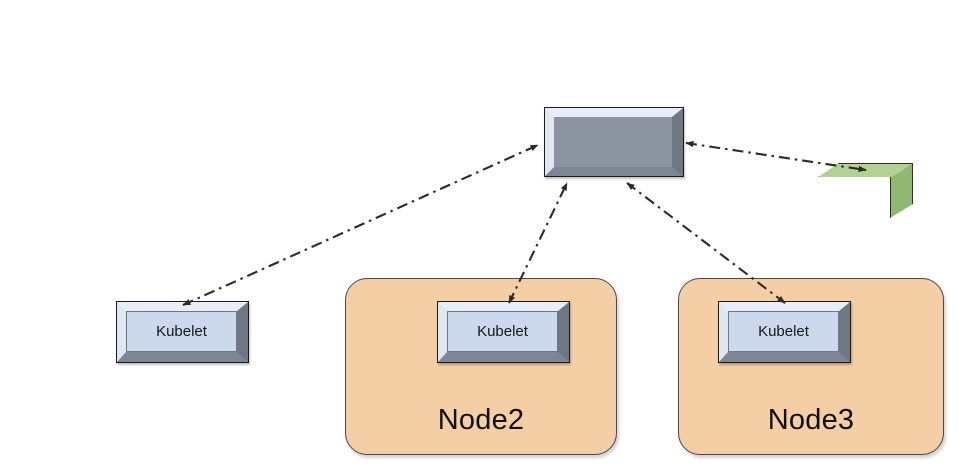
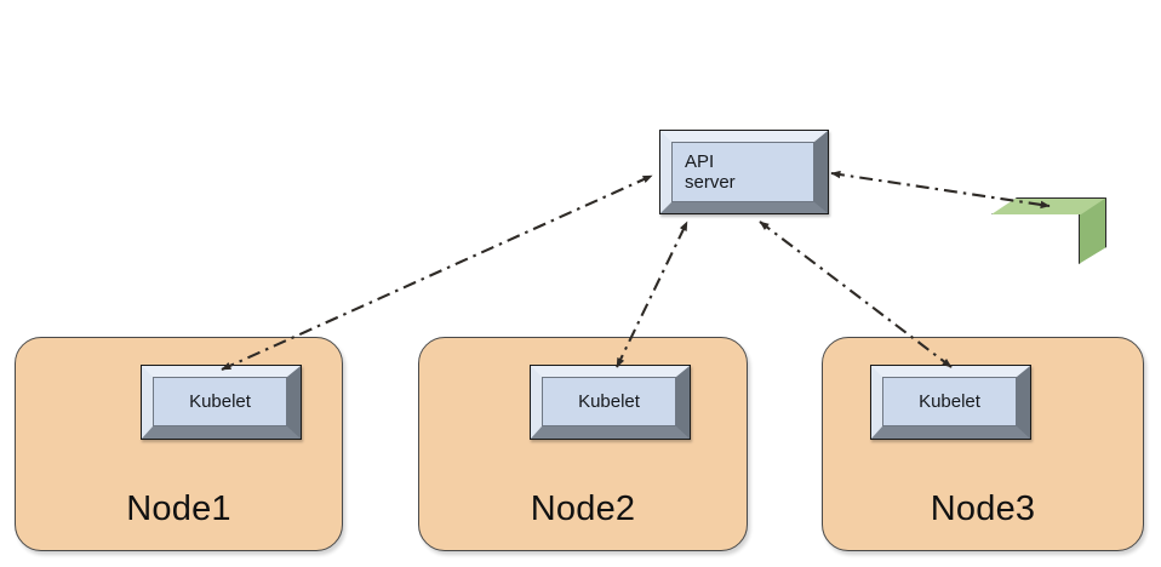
+ API
+ server
+ Node1
  Kubelet
  Node2
  Kubelet
  Node3
  Kubelet
